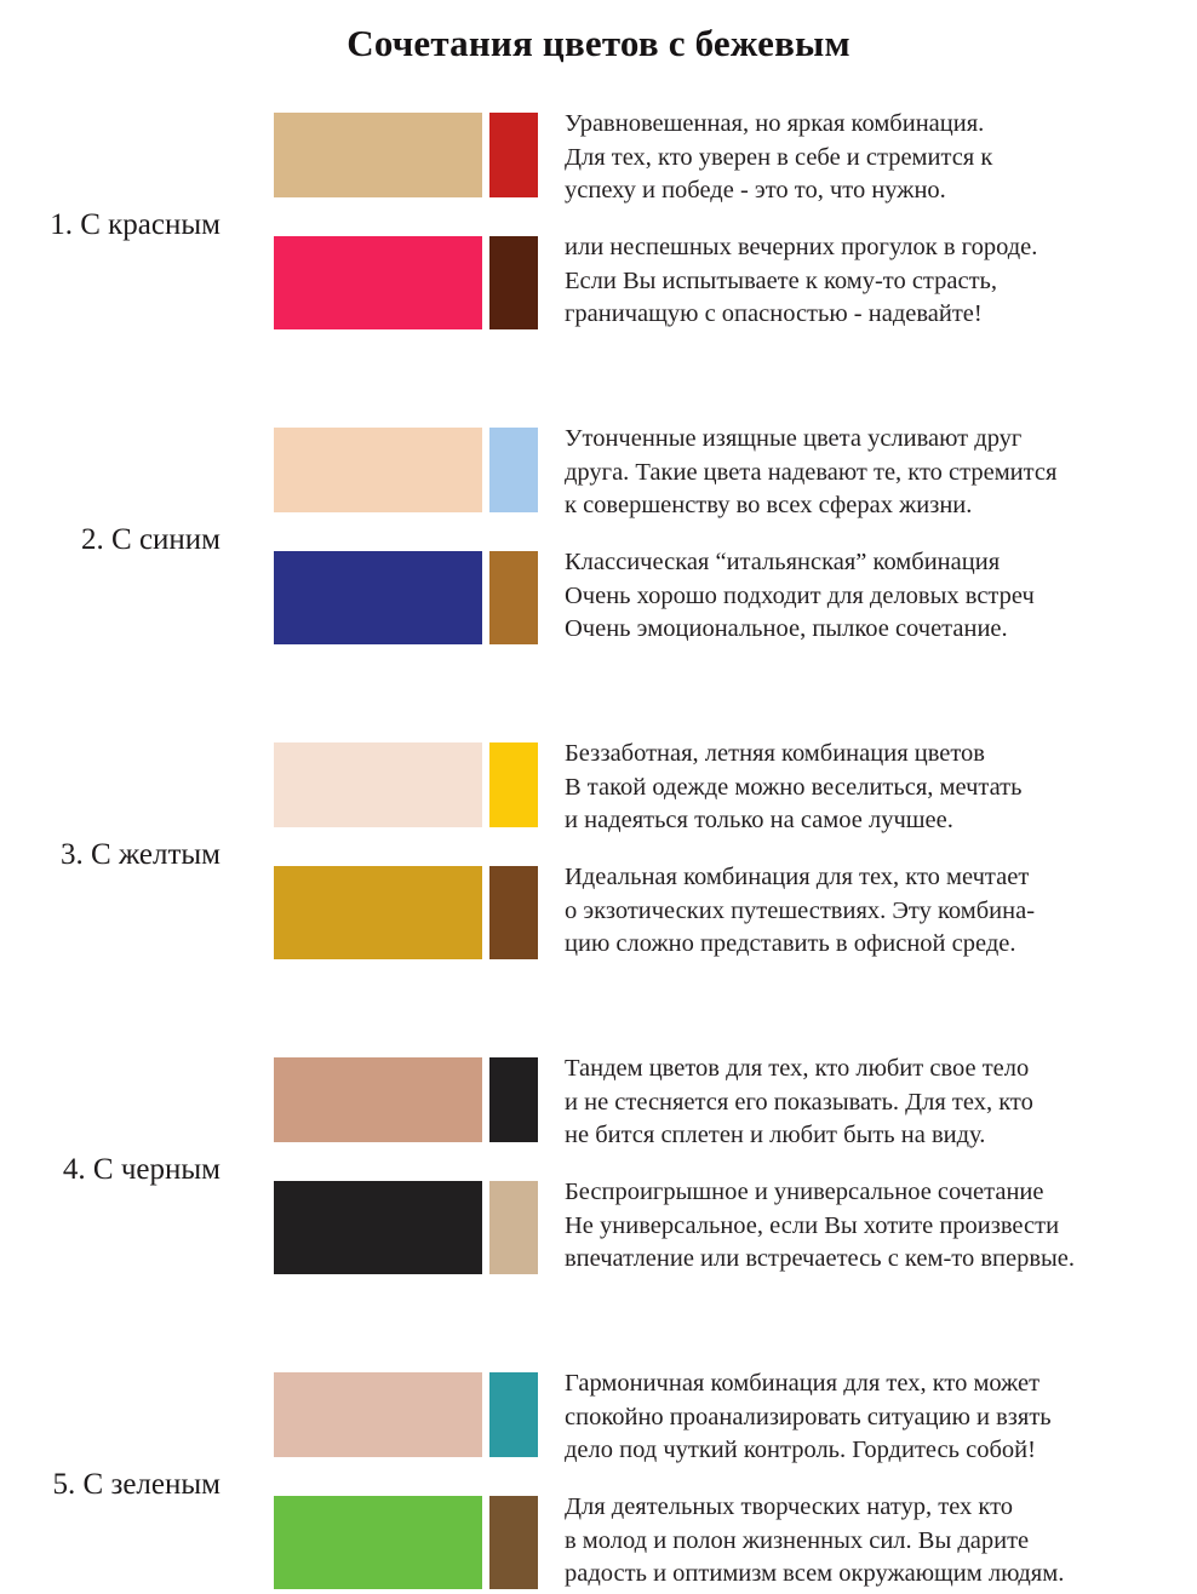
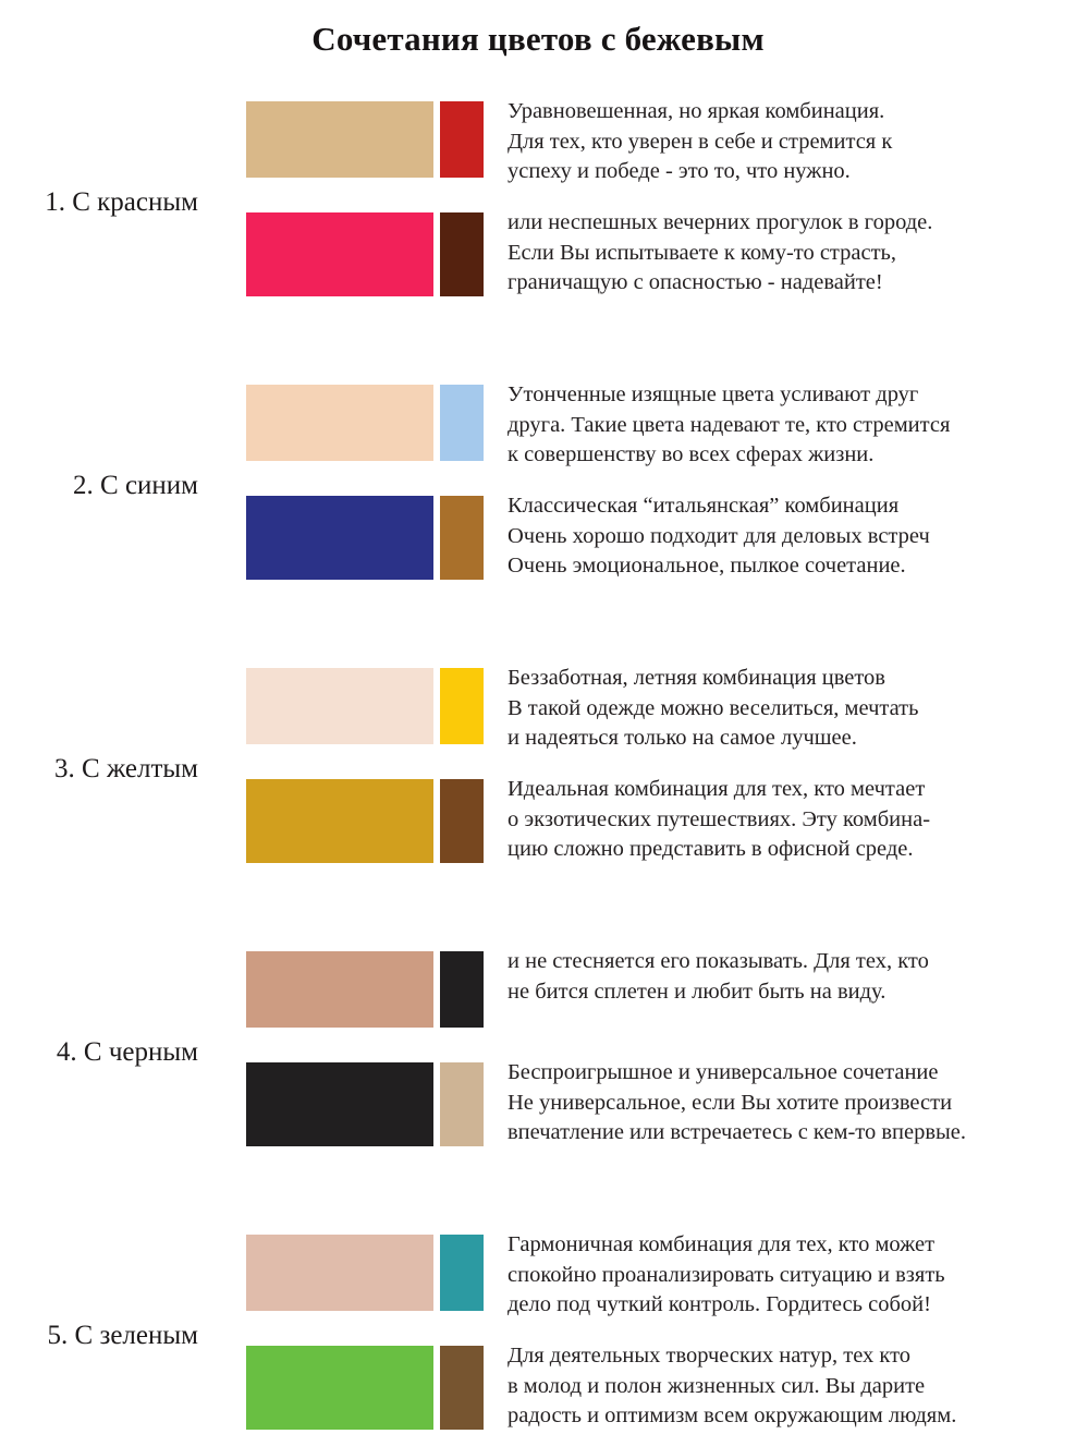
  Сочетания цветов с бежевым
  1. С красным
  Уравновешенная, но яркая комбинация.
  Для тех, кто уверен в себе и стремится к
  успеху и победе - это то, что нужно.
  или неспешных вечерних прогулок в городе.
  Если Вы испытываете к кому-то страсть,
  граничащую с опасностью - надевайте!
  2. С синим
  Утонченные изящные цвета усливают друг
  друга. Такие цвета надевают те, кто стремится
  к совершенству во всех сферах жизни.
  Классическая “итальянская” комбинация
  Очень хорошо подходит для деловых встреч
  Очень эмоциональное, пылкое сочетание.
  3. С желтым
  Беззаботная, летняя комбинация цветов
  В такой одежде можно веселиться, мечтать
  и надеяться только на самое лучшее.
  Идеальная комбинация для тех, кто мечтает
  о экзотических путешествиях. Эту комбина-
  цию сложно представить в офисной среде.
  4. С черным
- Тандем цветов для тех, кто любит свое тело
  и не стесняется его показывать. Для тех, кто
  не бится сплетен и любит быть на виду.
  Беспроигрышное и универсальное сочетание
  Не универсальное, если Вы хотите произвести
  впечатление или встречаетесь с кем-то впервые.
  5. С зеленым
  Гармоничная комбинация для тех, кто может
  спокойно проанализировать ситуацию и взять
  дело под чуткий контроль. Гордитесь собой!
  Для деятельных творческих натур, тех кто
  в молод и полон жизненных сил. Вы дарите
  радость и оптимизм всем окружающим людям.
